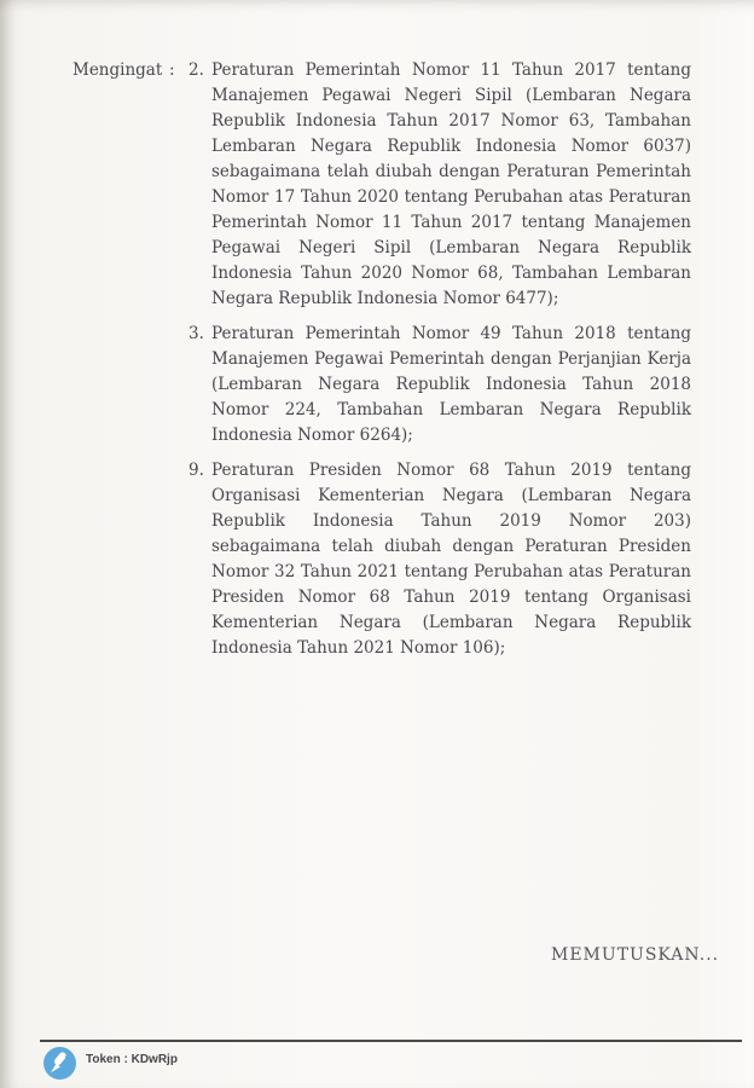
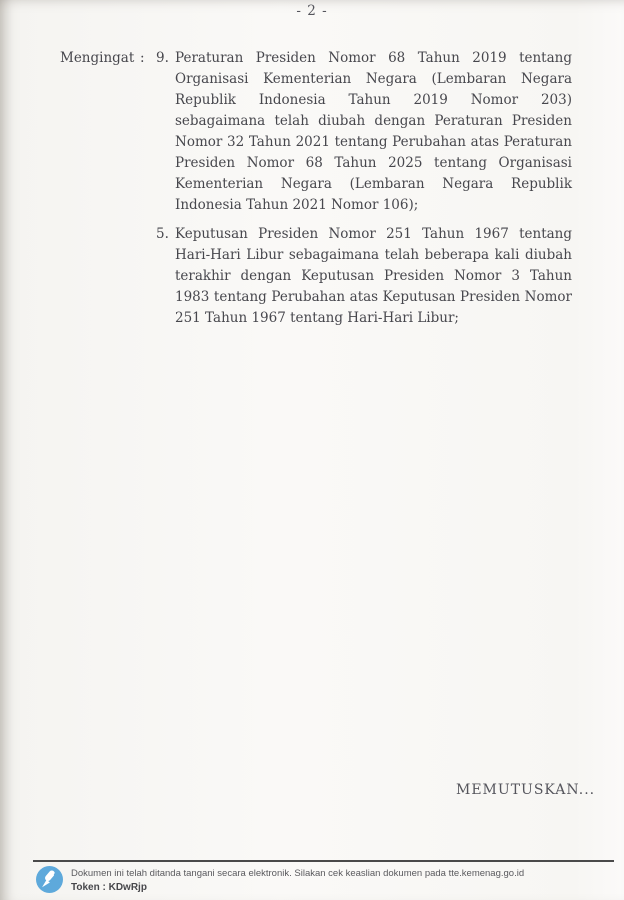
+ - 2 -
  Mengingat
  :
- 2.
- Peraturan Pemerintah Nomor 11 Tahun 2017 tentang Manajemen Pegawai Negeri Sipil (Lembaran Negara Republik Indonesia Tahun 2017 Nomor 63, Tambahan Lembaran Negara Republik Indonesia Nomor 6037) sebagaimana telah diubah dengan Peraturan Pemerintah Nomor 17 Tahun 2020 tentang Perubahan atas Peraturan Pemerintah Nomor 11 Tahun 2017 tentang Manajemen Pegawai Negeri Sipil (Lembaran Negara Republik Indonesia Tahun 2020 Nomor 68, Tambahan Lembaran Negara Republik Indonesia Nomor 6477);
- 3.
- Peraturan Pemerintah Nomor 49 Tahun 2018 tentang Manajemen Pegawai Pemerintah dengan Perjanjian Kerja (Lembaran Negara Republik Indonesia Tahun 2018 Nomor 224, Tambahan Lembaran Negara Republik Indonesia Nomor 6264);
  9.
- Peraturan Presiden Nomor 68 Tahun 2019 tentang Organisasi Kementerian Negara (Lembaran Negara Republik Indonesia Tahun 2019 Nomor 203) sebagaimana telah diubah dengan Peraturan Presiden Nomor 32 Tahun 2021 tentang Perubahan atas Peraturan Presiden Nomor 68 Tahun 2019 tentang Organisasi Kementerian Negara (Lembaran Negara Republik Indonesia Tahun 2021 Nomor 106);
+ Peraturan Presiden Nomor 68 Tahun 2019 tentang Organisasi Kementerian Negara (Lembaran Negara Republik Indonesia Tahun 2019 Nomor 203) sebagaimana telah diubah dengan Peraturan Presiden Nomor 32 Tahun 2021 tentang Perubahan atas Peraturan Presiden Nomor 68 Tahun 2025 tentang Organisasi Kementerian Negara (Lembaran Negara Republik Indonesia Tahun 2021 Nomor 106);
+ 5.
+ Keputusan Presiden Nomor 251 Tahun 1967 tentang Hari-Hari Libur sebagaimana telah beberapa kali diubah terakhir dengan Keputusan Presiden Nomor 3 Tahun 1983 tentang Perubahan atas Keputusan Presiden Nomor 251 Tahun 1967 tentang Hari-Hari Libur;
  MEMUTUSKAN...
+ Dokumen ini telah ditanda tangani secara elektronik. Silakan cek keaslian dokumen pada tte.kemenag.go.id
  Token : KDwRjp
